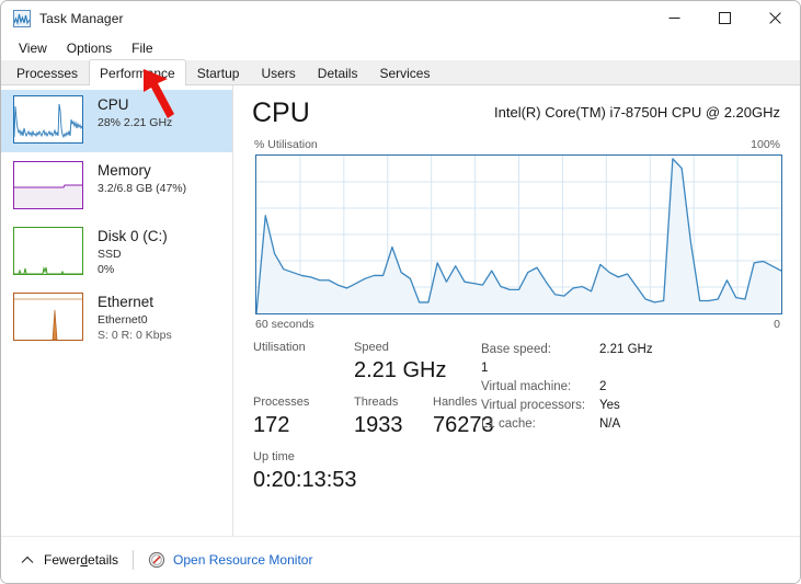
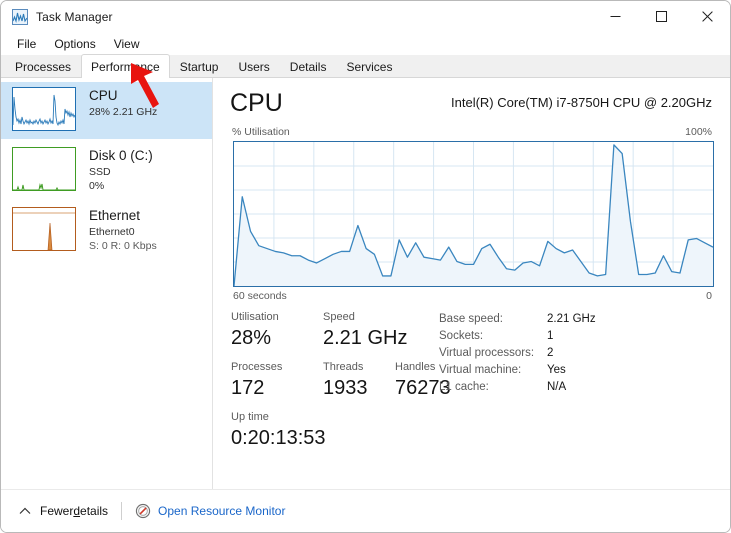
  Task Manager
- View
+ File
  Options
- File
+ View
  Processes
  Performnce
  Startup
  Users
  Details
  Services
  CPU
  28% 2.21 GHz
- Memory
- 3.2/6.8 GB (47%)
  Disk 0 (C:)
  SSD
  0%
  Ethernet
  Ethernet0
  S: 0 R: 0 Kbps
  CPU
  Intel(R) Core(TM) i7-8750H CPU @ 2.20GHz
  % Utilisation
  100%
  60 seconds
  0
  Utilisation
+ 28%
  Speed
  2.21 GHz
  Processes
  172
  Threads
  1933
  Handles
  76273
  Up time
  0:20:13:53
  Base speed:
  2.21 GHz
+ Sockets:
  1
- Virtual machine:
+ Virtual processors:
  2
- Virtual processors:
+ Virtual machine:
  Yes
  L1 cache:
  N/A
  Fewer
  d
  etails
  Open Resource Monitor
